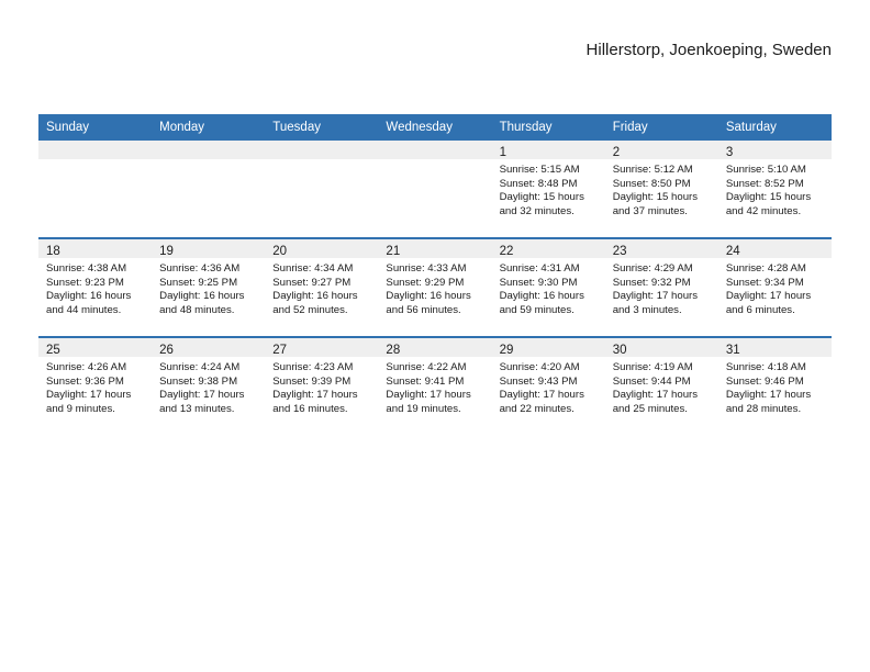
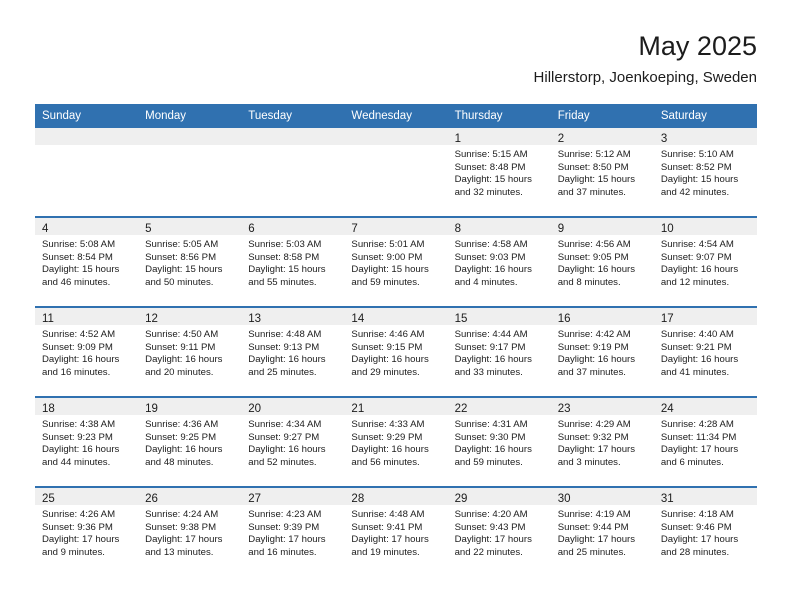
+ May 2025
  Hillerstorp, Joenkoeping, Sweden
  Sunday	Monday	Tuesday	Wednesday	Thursday	Friday	Saturday
  				1Sunrise: 5:15 AMSunset: 8:48 PMDaylight: 15 hoursand 32 minutes.	2Sunrise: 5:12 AMSunset: 8:50 PMDaylight: 15 hoursand 37 minutes.	3Sunrise: 5:10 AMSunset: 8:52 PMDaylight: 15 hoursand 42 minutes.
+ 4Sunrise: 5:08 AMSunset: 8:54 PMDaylight: 15 hoursand 46 minutes.	5Sunrise: 5:05 AMSunset: 8:56 PMDaylight: 15 hoursand 50 minutes.	6Sunrise: 5:03 AMSunset: 8:58 PMDaylight: 15 hoursand 55 minutes.	7Sunrise: 5:01 AMSunset: 9:00 PMDaylight: 15 hoursand 59 minutes.	8Sunrise: 4:58 AMSunset: 9:03 PMDaylight: 16 hoursand 4 minutes.	9Sunrise: 4:56 AMSunset: 9:05 PMDaylight: 16 hoursand 8 minutes.	10Sunrise: 4:54 AMSunset: 9:07 PMDaylight: 16 hoursand 12 minutes.
+ 11Sunrise: 4:52 AMSunset: 9:09 PMDaylight: 16 hoursand 16 minutes.	12Sunrise: 4:50 AMSunset: 9:11 PMDaylight: 16 hoursand 20 minutes.	13Sunrise: 4:48 AMSunset: 9:13 PMDaylight: 16 hoursand 25 minutes.	14Sunrise: 4:46 AMSunset: 9:15 PMDaylight: 16 hoursand 29 minutes.	15Sunrise: 4:44 AMSunset: 9:17 PMDaylight: 16 hoursand 33 minutes.	16Sunrise: 4:42 AMSunset: 9:19 PMDaylight: 16 hoursand 37 minutes.	17Sunrise: 4:40 AMSunset: 9:21 PMDaylight: 16 hoursand 41 minutes.
- 18Sunrise: 4:38 AMSunset: 9:23 PMDaylight: 16 hoursand 44 minutes.	19Sunrise: 4:36 AMSunset: 9:25 PMDaylight: 16 hoursand 48 minutes.	20Sunrise: 4:34 AMSunset: 9:27 PMDaylight: 16 hoursand 52 minutes.	21Sunrise: 4:33 AMSunset: 9:29 PMDaylight: 16 hoursand 56 minutes.	22Sunrise: 4:31 AMSunset: 9:30 PMDaylight: 16 hoursand 59 minutes.	23Sunrise: 4:29 AMSunset: 9:32 PMDaylight: 17 hoursand 3 minutes.	24Sunrise: 4:28 AMSunset: 9:34 PMDaylight: 17 hoursand 6 minutes.
+ 18Sunrise: 4:38 AMSunset: 9:23 PMDaylight: 16 hoursand 44 minutes.	19Sunrise: 4:36 AMSunset: 9:25 PMDaylight: 16 hoursand 48 minutes.	20Sunrise: 4:34 AMSunset: 9:27 PMDaylight: 16 hoursand 52 minutes.	21Sunrise: 4:33 AMSunset: 9:29 PMDaylight: 16 hoursand 56 minutes.	22Sunrise: 4:31 AMSunset: 9:30 PMDaylight: 16 hoursand 59 minutes.	23Sunrise: 4:29 AMSunset: 9:32 PMDaylight: 17 hoursand 3 minutes.	24Sunrise: 4:28 AMSunset: 11:34 PMDaylight: 17 hoursand 6 minutes.
- 25Sunrise: 4:26 AMSunset: 9:36 PMDaylight: 17 hoursand 9 minutes.	26Sunrise: 4:24 AMSunset: 9:38 PMDaylight: 17 hoursand 13 minutes.	27Sunrise: 4:23 AMSunset: 9:39 PMDaylight: 17 hoursand 16 minutes.	28Sunrise: 4:22 AMSunset: 9:41 PMDaylight: 17 hoursand 19 minutes.	29Sunrise: 4:20 AMSunset: 9:43 PMDaylight: 17 hoursand 22 minutes.	30Sunrise: 4:19 AMSunset: 9:44 PMDaylight: 17 hoursand 25 minutes.	31Sunrise: 4:18 AMSunset: 9:46 PMDaylight: 17 hoursand 28 minutes.
+ 25Sunrise: 4:26 AMSunset: 9:36 PMDaylight: 17 hoursand 9 minutes.	26Sunrise: 4:24 AMSunset: 9:38 PMDaylight: 17 hoursand 13 minutes.	27Sunrise: 4:23 AMSunset: 9:39 PMDaylight: 17 hoursand 16 minutes.	28Sunrise: 4:48 AMSunset: 9:41 PMDaylight: 17 hoursand 19 minutes.	29Sunrise: 4:20 AMSunset: 9:43 PMDaylight: 17 hoursand 22 minutes.	30Sunrise: 4:19 AMSunset: 9:44 PMDaylight: 17 hoursand 25 minutes.	31Sunrise: 4:18 AMSunset: 9:46 PMDaylight: 17 hoursand 28 minutes.
